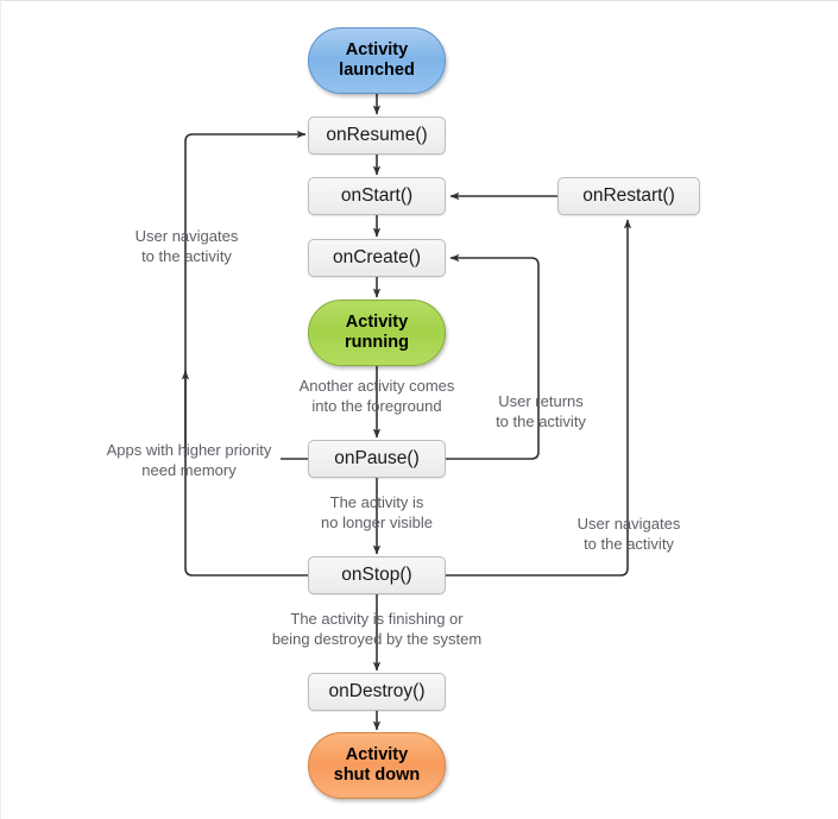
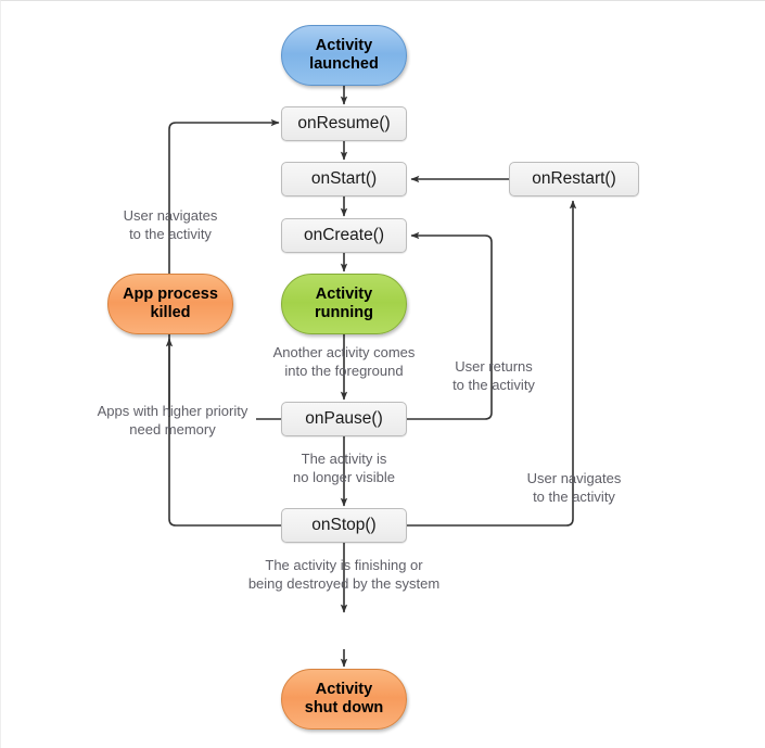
  Activity
  launched
  onResume()
  onStart()
  onRestart()
  onCreate()
  Activity
  running
+ App process
+ killed
  onPause()
  onStop()
- onDestroy()
  Activity
  shut down
  User navigates
  to the activity
  Another activity comes
  into the foreground
  User returns
  to the activity
  Apps with higher priority
  need memory
  The activity is
  no longer visible
  User navigates
  to the activity
  The activity is finishing or
  being destroyed by the system
